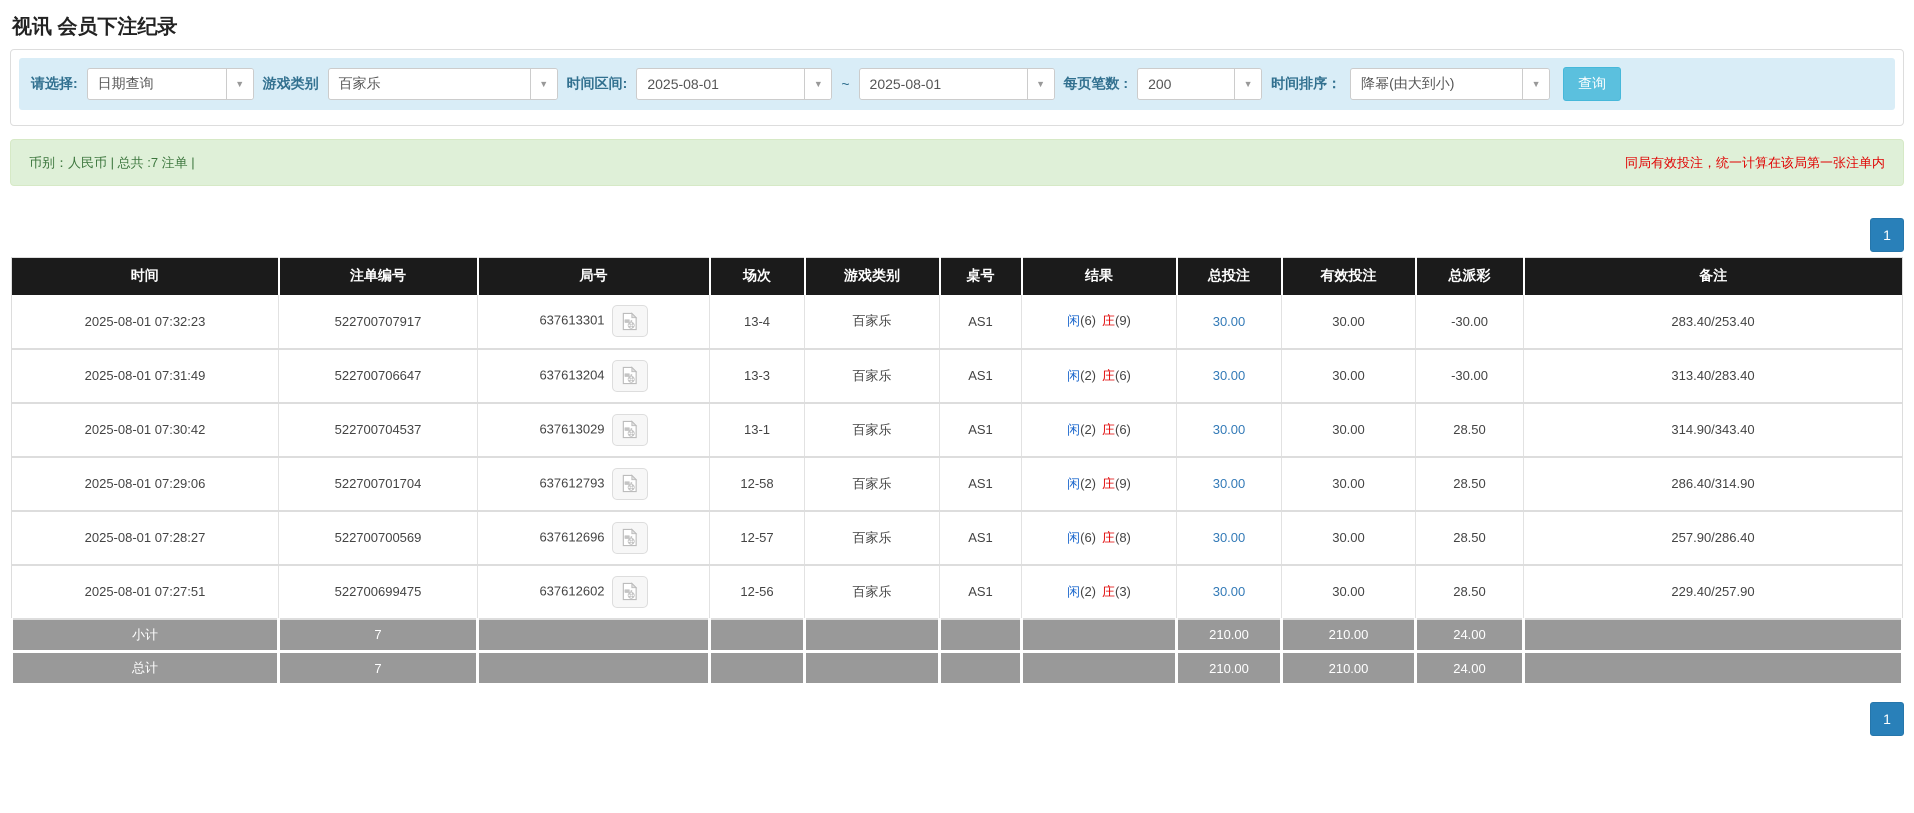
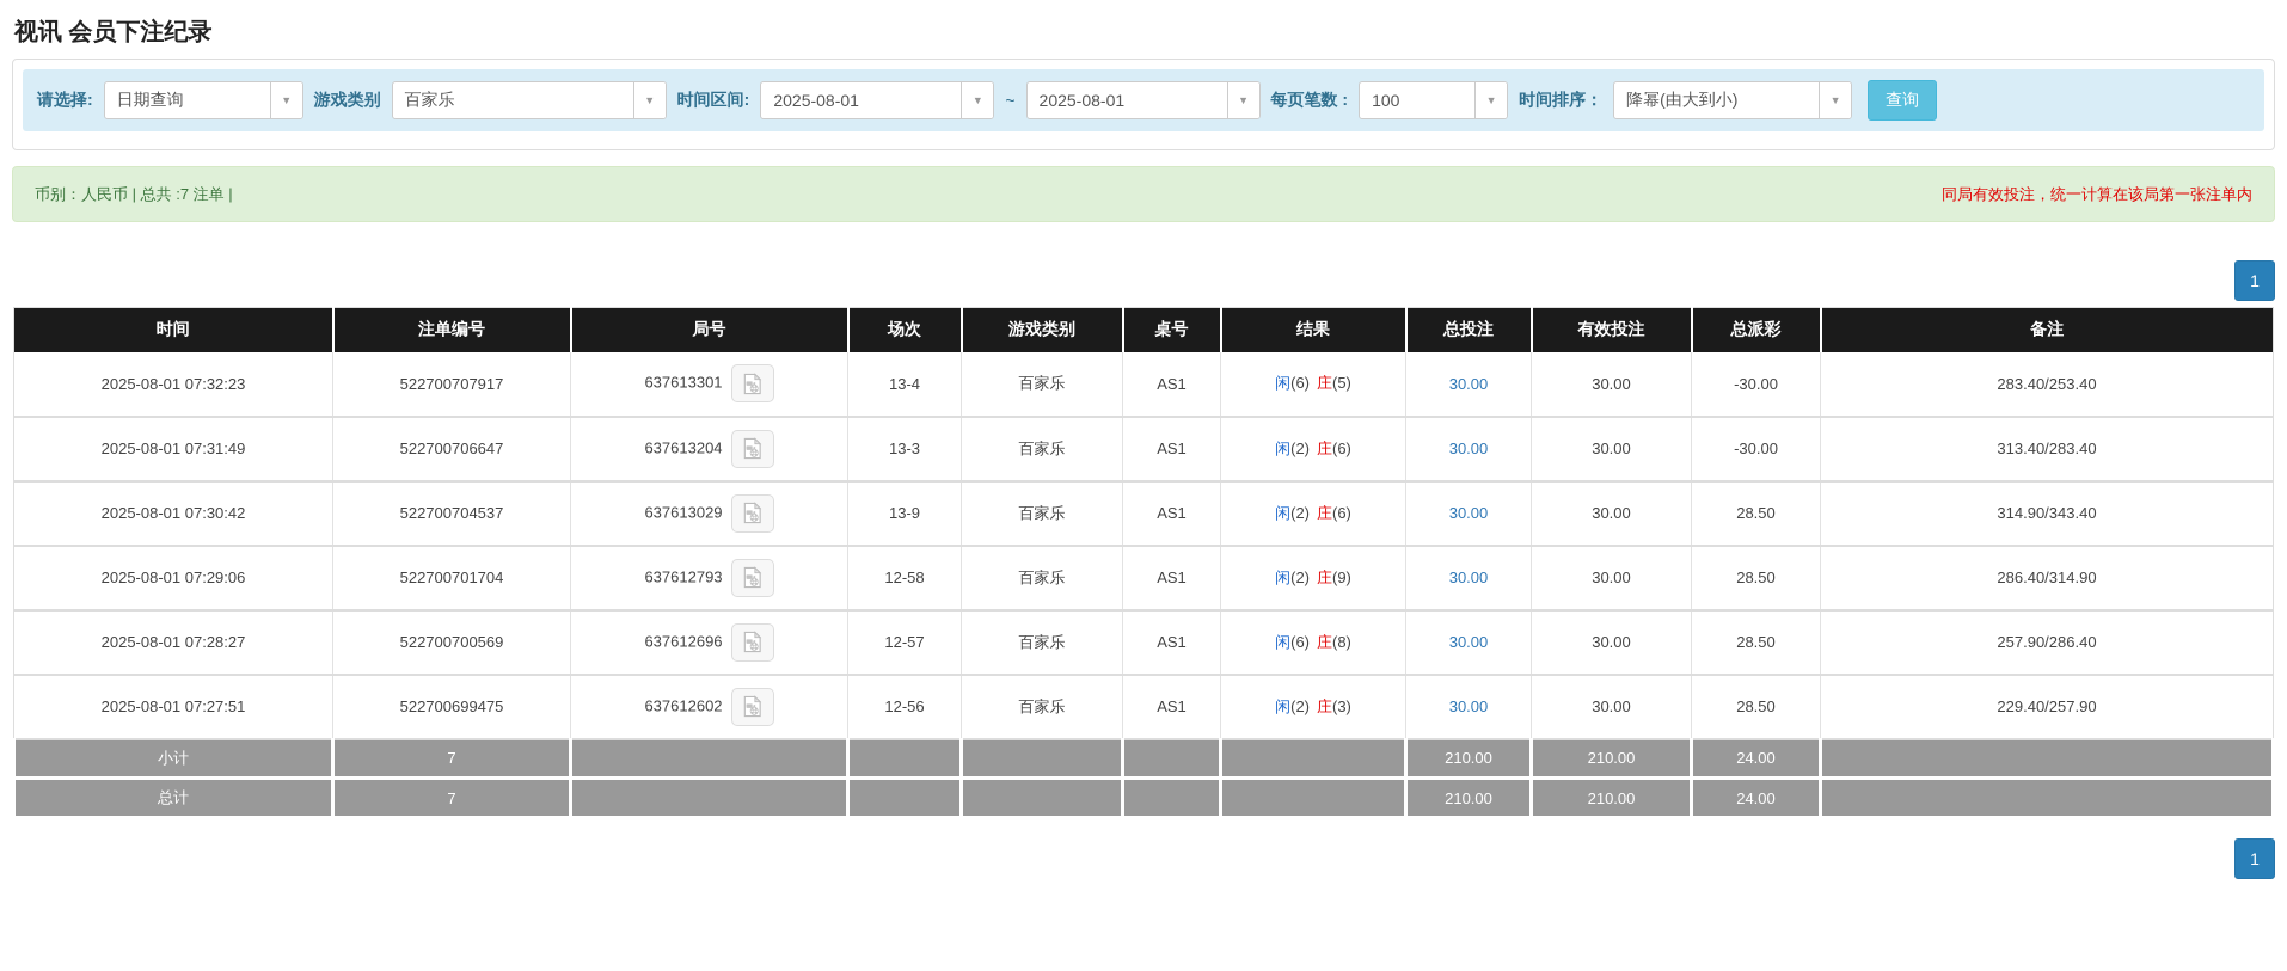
  视讯 会员下注纪录
  请选择:
  日期查询
  ▼
  游戏类别
  百家乐
  ▼
  时间区间:
  2025-08-01
  ▼
  ~
  2025-08-01
  ▼
  每页笔数 :
- 200
+ 100
  ▼
  时间排序：
  降幂(由大到小)
  ▼
  查询
  币别：人民币 | 总共 :7 注单 |
  同局有效投注，统一计算在该局第一张注单内
  1
  时间	注单编号	局号	场次	游戏类别	桌号	结果	总投注	有效投注	总派彩	备注
- 2025-08-01 07:32:23	522700707917	637613301	13-4	百家乐	AS1	闲(6) 庄(9)	30.00	30.00	-30.00	283.40/253.40
+ 2025-08-01 07:32:23	522700707917	637613301	13-4	百家乐	AS1	闲(6) 庄(5)	30.00	30.00	-30.00	283.40/253.40
  2025-08-01 07:31:49	522700706647	637613204	13-3	百家乐	AS1	闲(2) 庄(6)	30.00	30.00	-30.00	313.40/283.40
- 2025-08-01 07:30:42	522700704537	637613029	13-1	百家乐	AS1	闲(2) 庄(6)	30.00	30.00	28.50	314.90/343.40
+ 2025-08-01 07:30:42	522700704537	637613029	13-9	百家乐	AS1	闲(2) 庄(6)	30.00	30.00	28.50	314.90/343.40
  2025-08-01 07:29:06	522700701704	637612793	12-58	百家乐	AS1	闲(2) 庄(9)	30.00	30.00	28.50	286.40/314.90
  2025-08-01 07:28:27	522700700569	637612696	12-57	百家乐	AS1	闲(6) 庄(8)	30.00	30.00	28.50	257.90/286.40
  2025-08-01 07:27:51	522700699475	637612602	12-56	百家乐	AS1	闲(2) 庄(3)	30.00	30.00	28.50	229.40/257.90
  小计	7						210.00	210.00	24.00
  总计	7						210.00	210.00	24.00
  1
